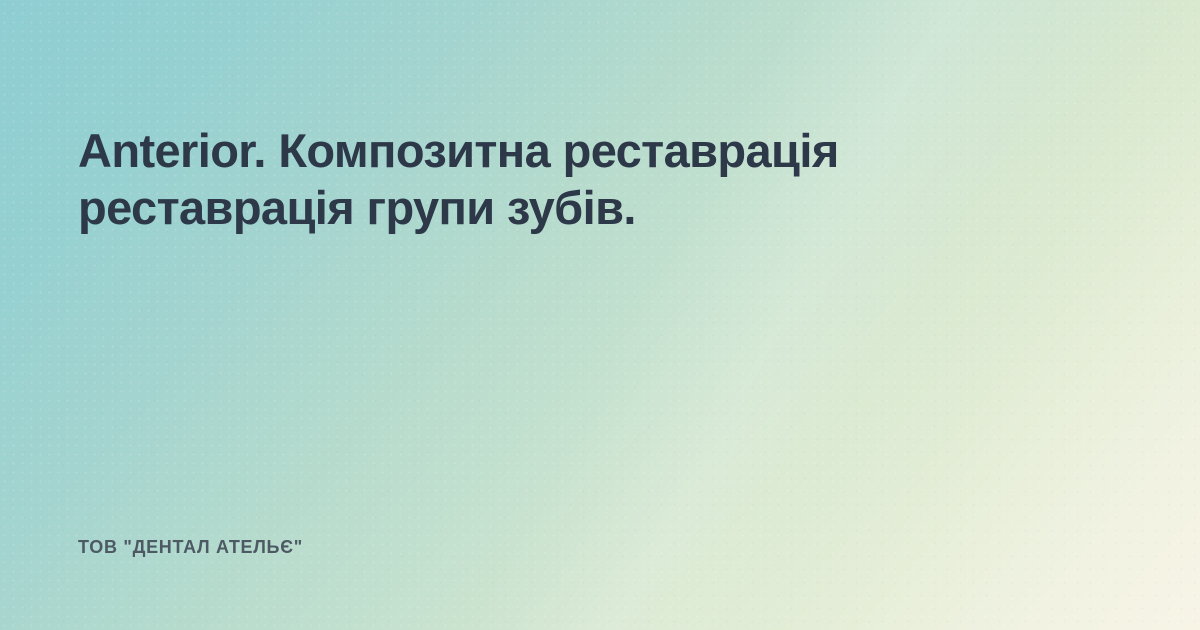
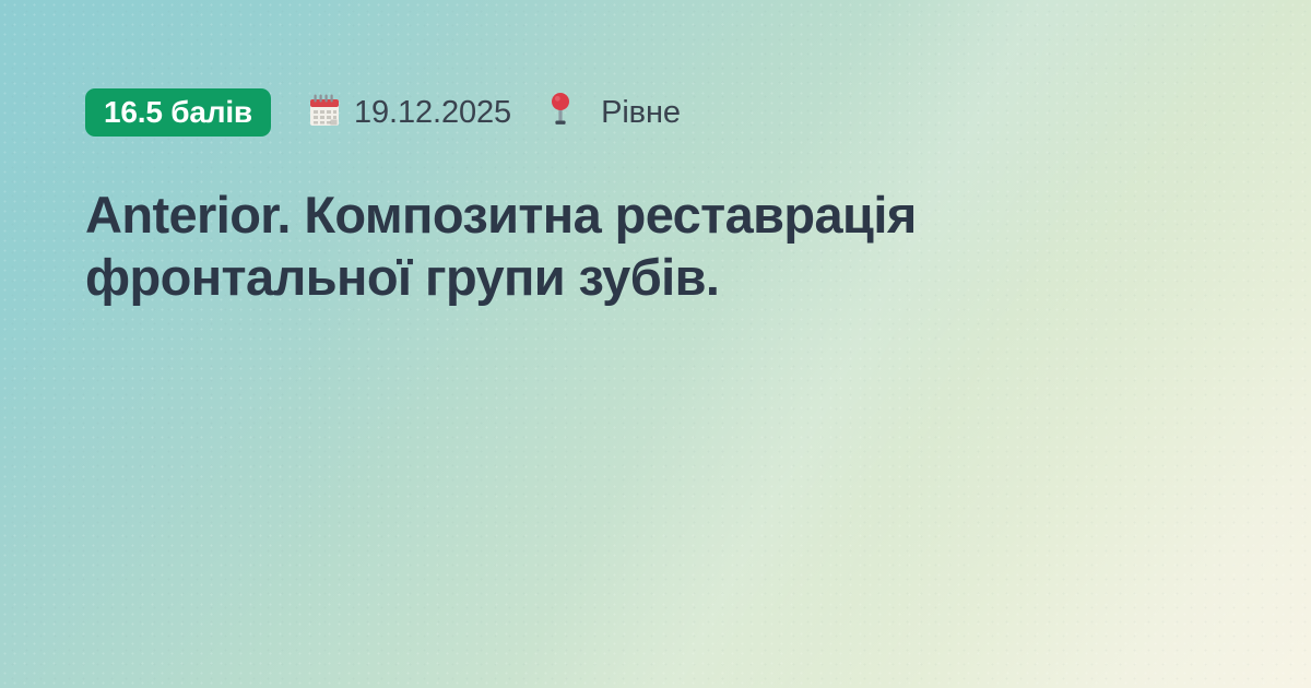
+ 16.5 балів
+ 19.12.2025
+ Рівне
- Anterior. Композитна реставрація реставрація групи зубів.
+ Anterior. Композитна реставрація фронтальної групи зубів.
- ТОВ "ДЕНТАЛ АТЕЛЬЄ"
